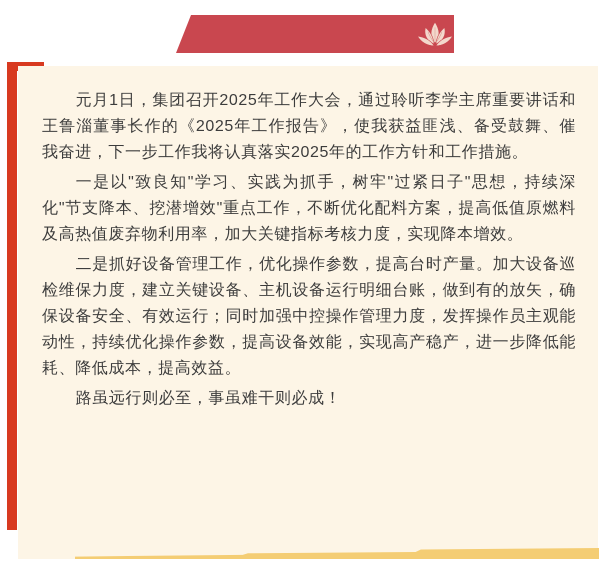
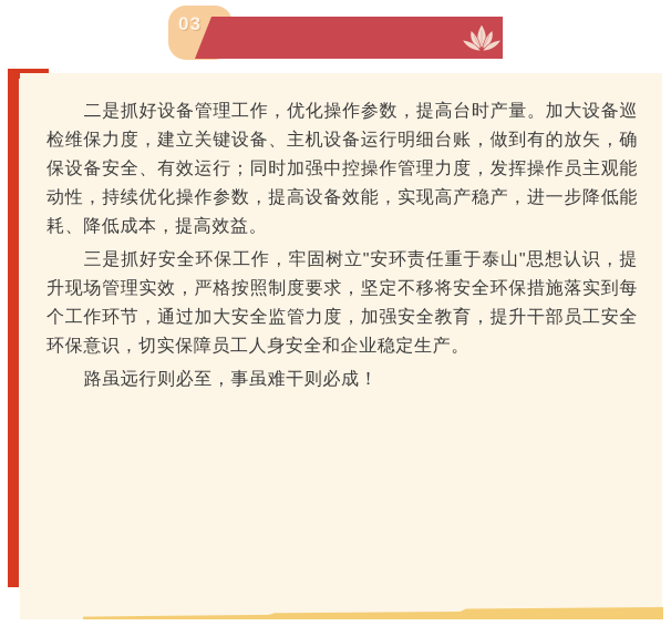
- 元月1日，集团召开2025年工作大会，通过聆听李学主席重要讲话和王鲁淄董事长作的《2025年工作报告》，使我获益匪浅、备受鼓舞、催我奋进，下一步工作我将认真落实2025年的工作方针和工作措施。
- 一是以"致良知"学习、实践为抓手，树牢"过紧日子"思想，持续深化"节支降本、挖潜增效"重点工作，不断优化配料方案，提高低值原燃料及高热值废弃物利用率，加大关键指标考核力度，实现降本增效。
  二是抓好设备管理工作，优化操作参数，提高台时产量。加大设备巡检维保力度，建立关键设备、主机设备运行明细台账，做到有的放矢，确保设备安全、有效运行；同时加强中控操作管理力度，发挥操作员主观能动性，持续优化操作参数，提高设备效能，实现高产稳产，进一步降低能耗、降低成本，提高效益。
+ 三是抓好安全环保工作，牢固树立"安环责任重于泰山"思想认识，提升现场管理实效，严格按照制度要求，坚定不移将安全环保措施落实到每个工作环节，通过加大安全监管力度，加强安全教育，提升干部员工安全环保意识，切实保障员工人身安全和企业稳定生产。
  路虽远行则必至，事虽难干则必成！
+ 03
